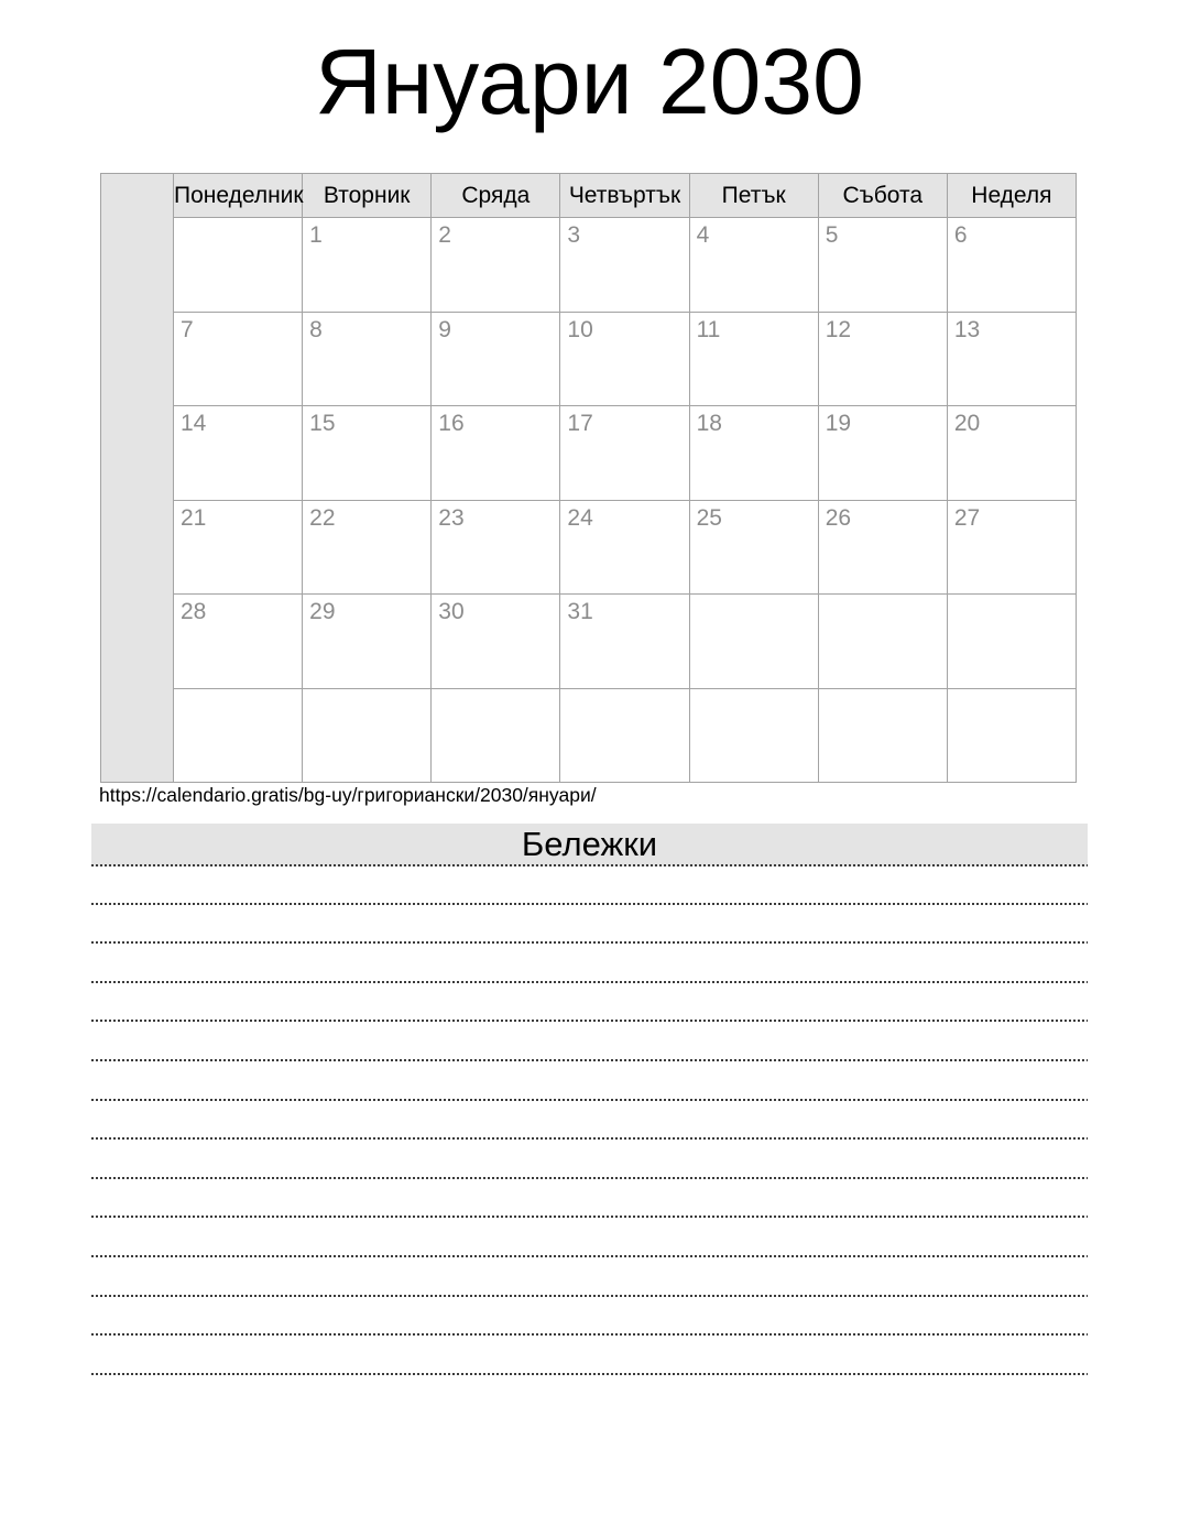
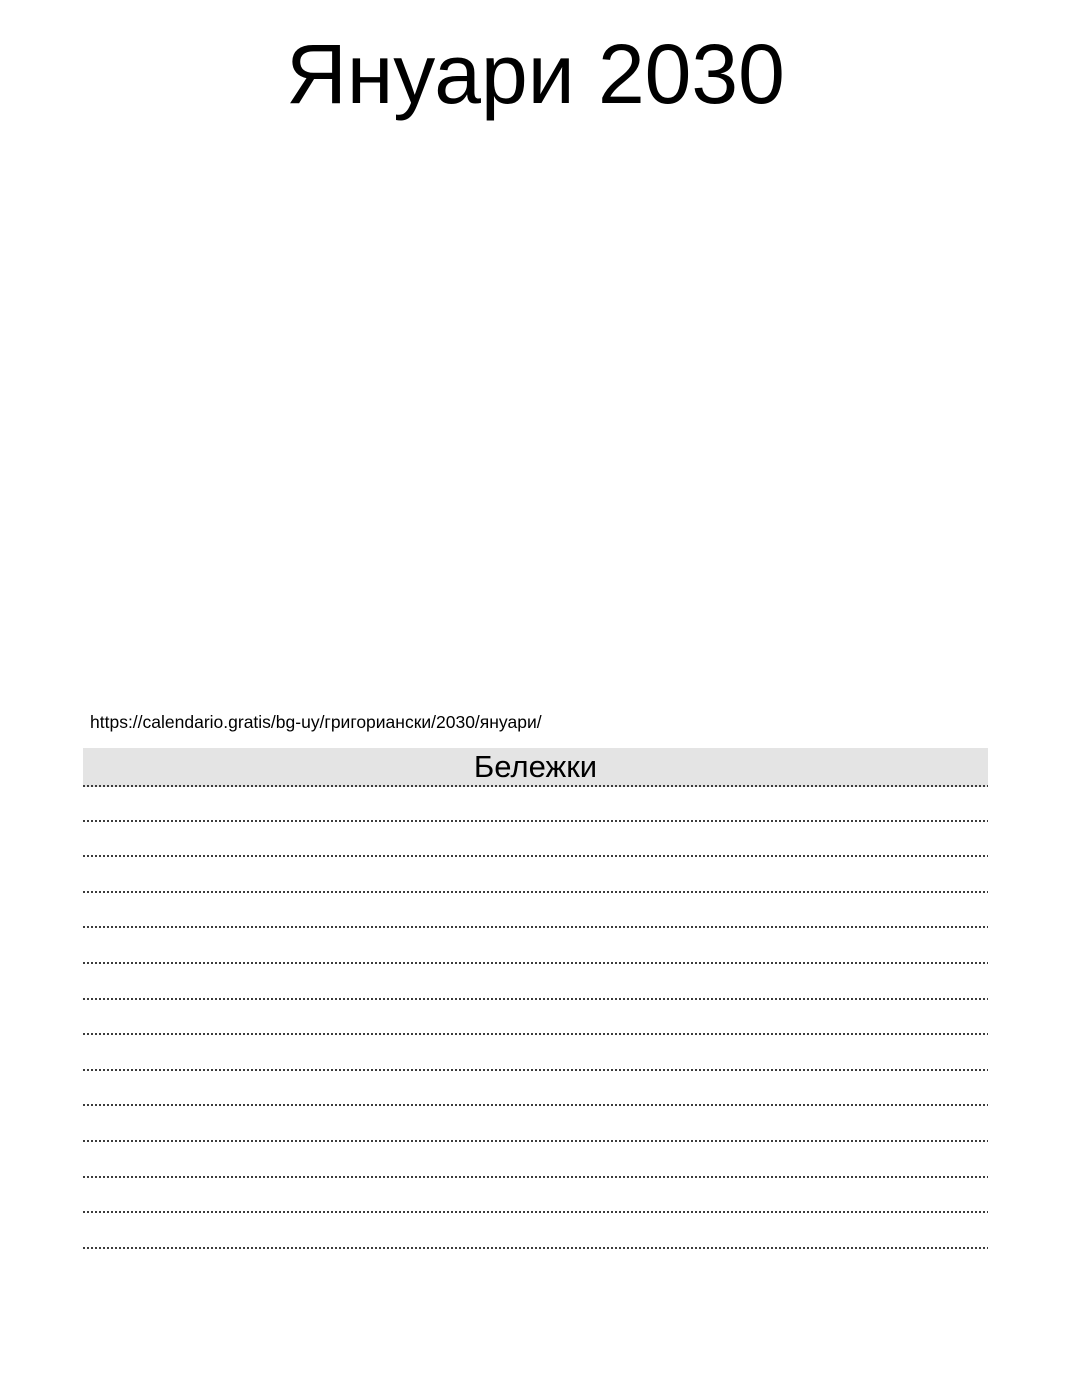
  Януари 2030
- 	Понеделник	Вторник	Сряда	Четвъртък	Петък	Събота	Неделя
- 	1	2	3	4	5	6
- 7	8	9	10	11	12	13
- 14	15	16	17	18	19	20
- 21	22	23	24	25	26	27
- 28	29	30	31
  https://calendario.gratis/bg-uy/григориански/2030/януари/
  Бележки
